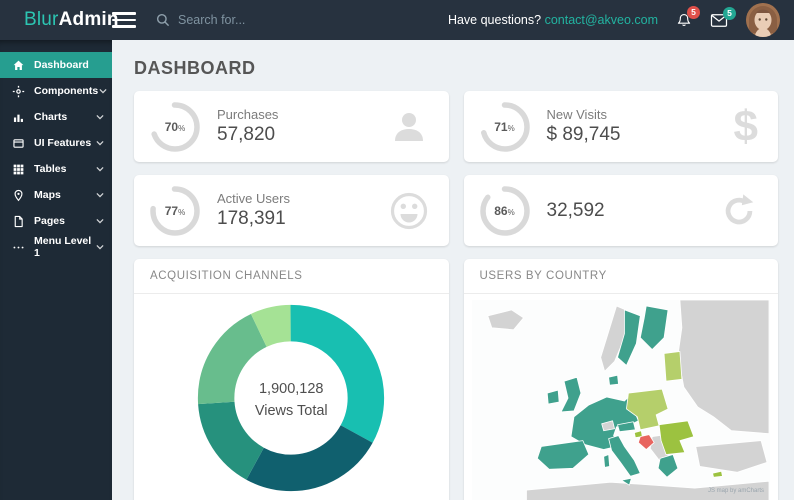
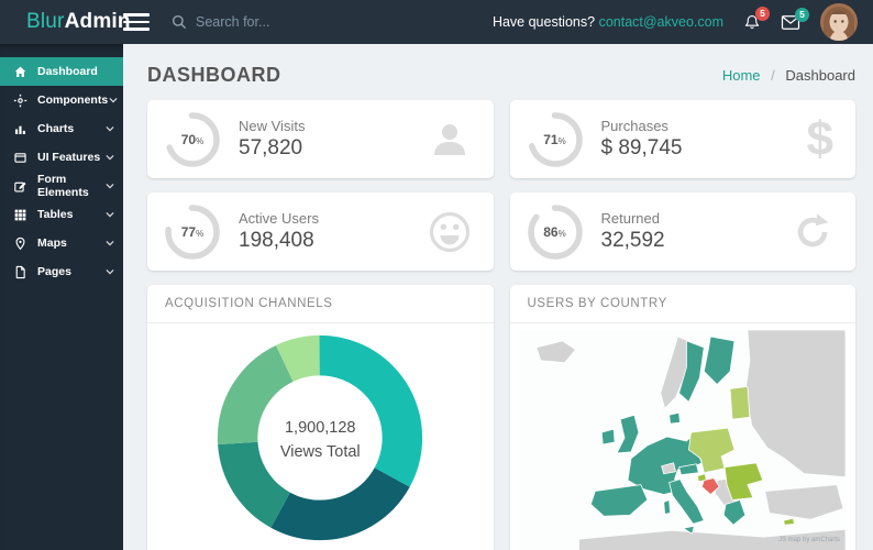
  BlurAdmi
  Search for...
  Have questions? contact@akveo.com
  5
  5
  Dashboard
  Components
  Charts
  UI Features
+ Form Elements
  Tables
  Maps
  Pages
- Menu Level 1
  DASHBOARD
+ Home / Dashboard
  70
  %
- Purchases
+ New Visits
  57,820
  71
  %
- New Visits
+ Purchases
  $ 89,745
  $
  77
  %
  Active Users
- 178,391
+ 198,408
  86
  %
+ Returned
  32,592
  ACQUISITION CHANNELS
  1,900,128
  Views Total
  USERS BY COUNTRY
